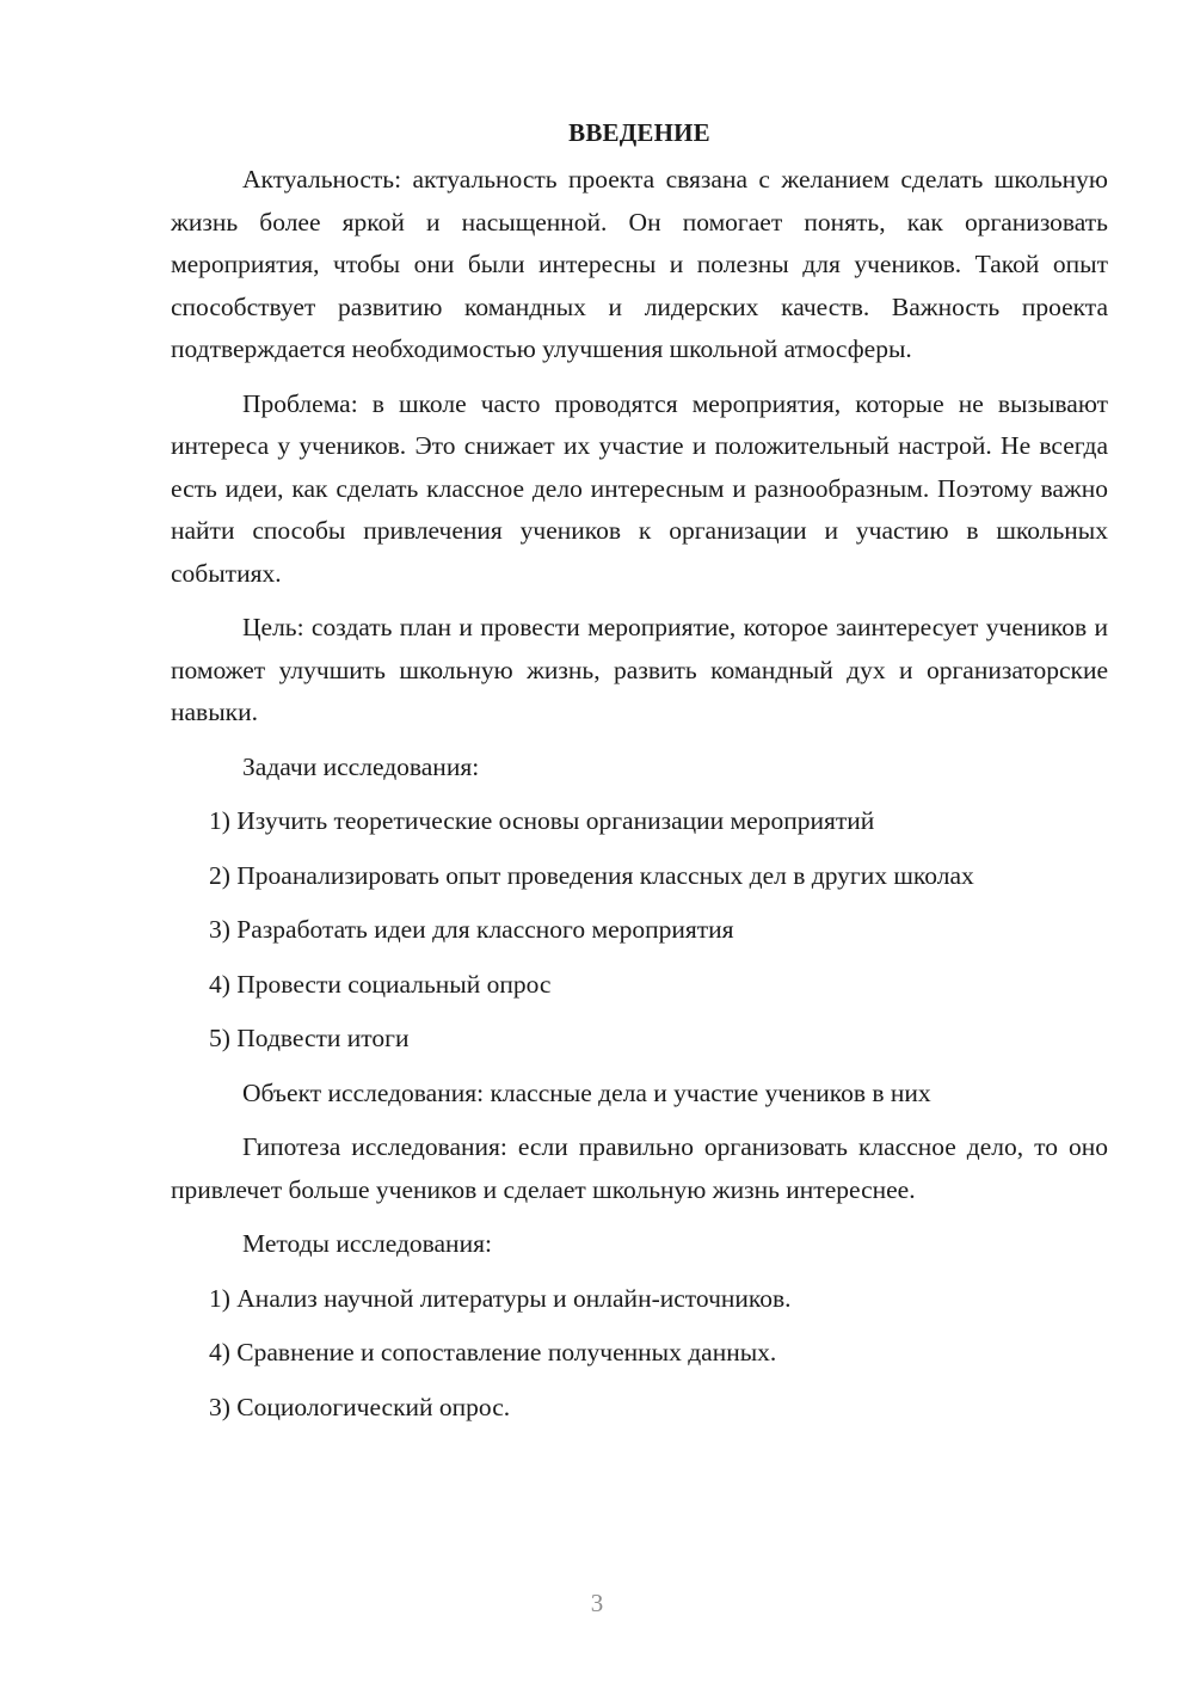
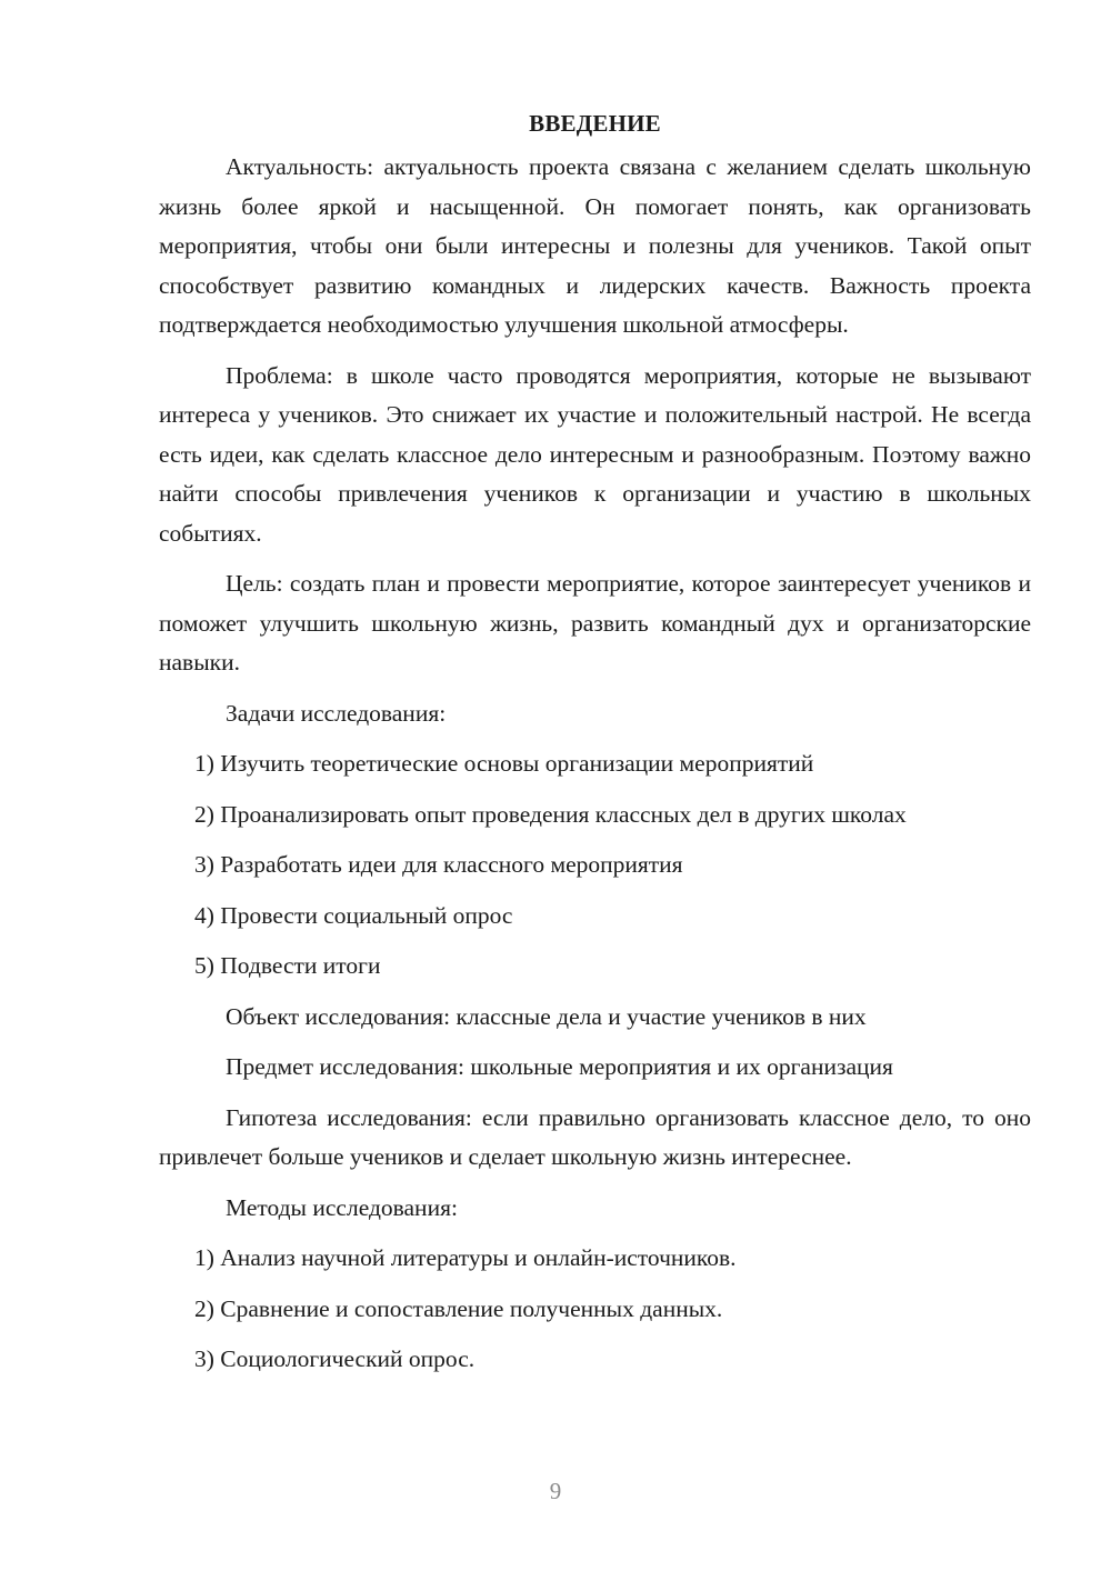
  ВВЕДЕНИЕ
  Актуальность: актуальность проекта связана с желанием сделать школьную жизнь более яркой и насыщенной. Он помогает понять, как организовать мероприятия, чтобы они были интересны и полезны для учеников. Такой опыт способствует развитию командных и лидерских качеств. Важность проекта подтверждается необходимостью улучшения школьной атмосферы.
  Проблема: в школе часто проводятся мероприятия, которые не вызывают интереса у учеников. Это снижает их участие и положительный настрой. Не всегда есть идеи, как сделать классное дело интересным и разнообразным. Поэтому важно найти способы привлечения учеников к организации и участию в школьных событиях.
  Цель: создать план и провести мероприятие, которое заинтересует учеников и поможет улучшить школьную жизнь, развить командный дух и организаторские навыки.
  Задачи исследования:
  1) Изучить теоретические основы организации мероприятий
  2) Проанализировать опыт проведения классных дел в других школах
  3) Разработать идеи для классного мероприятия
  4) Провести социальный опрос
  5) Подвести итоги
  Объект исследования: классные дела и участие учеников в них
+ Предмет исследования: школьные мероприятия и их организация
  Гипотеза исследования: если правильно организовать классное дело, то оно привлечет больше учеников и сделает школьную жизнь интереснее.
  Методы исследования:
  1) Анализ научной литературы и онлайн-источников.
- 4) Сравнение и сопоставление полученных данных.
+ 2) Сравнение и сопоставление полученных данных.
  3) Социологический опрос.
- 3
+ 9
